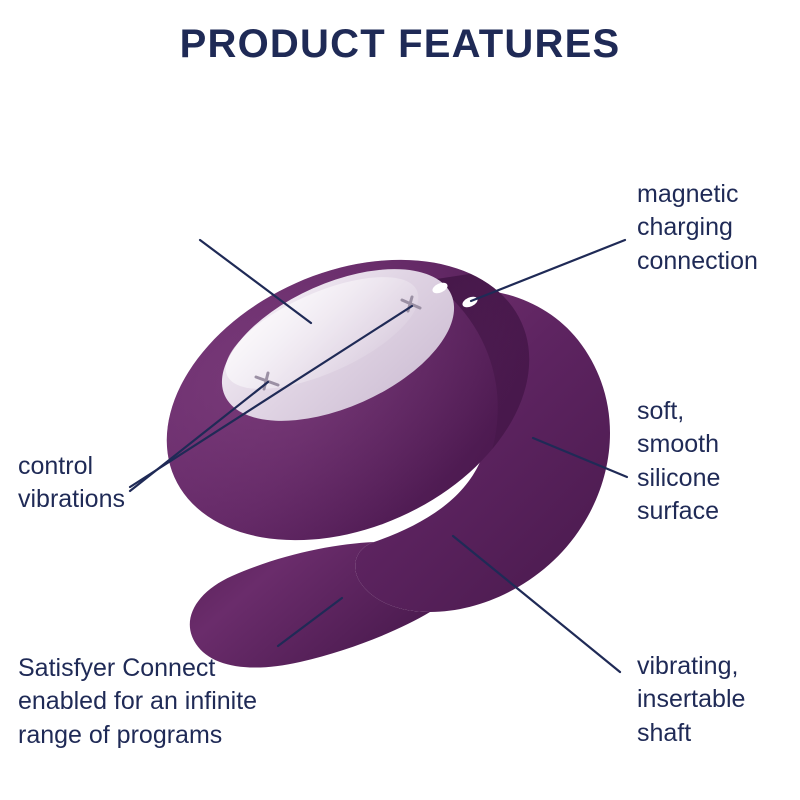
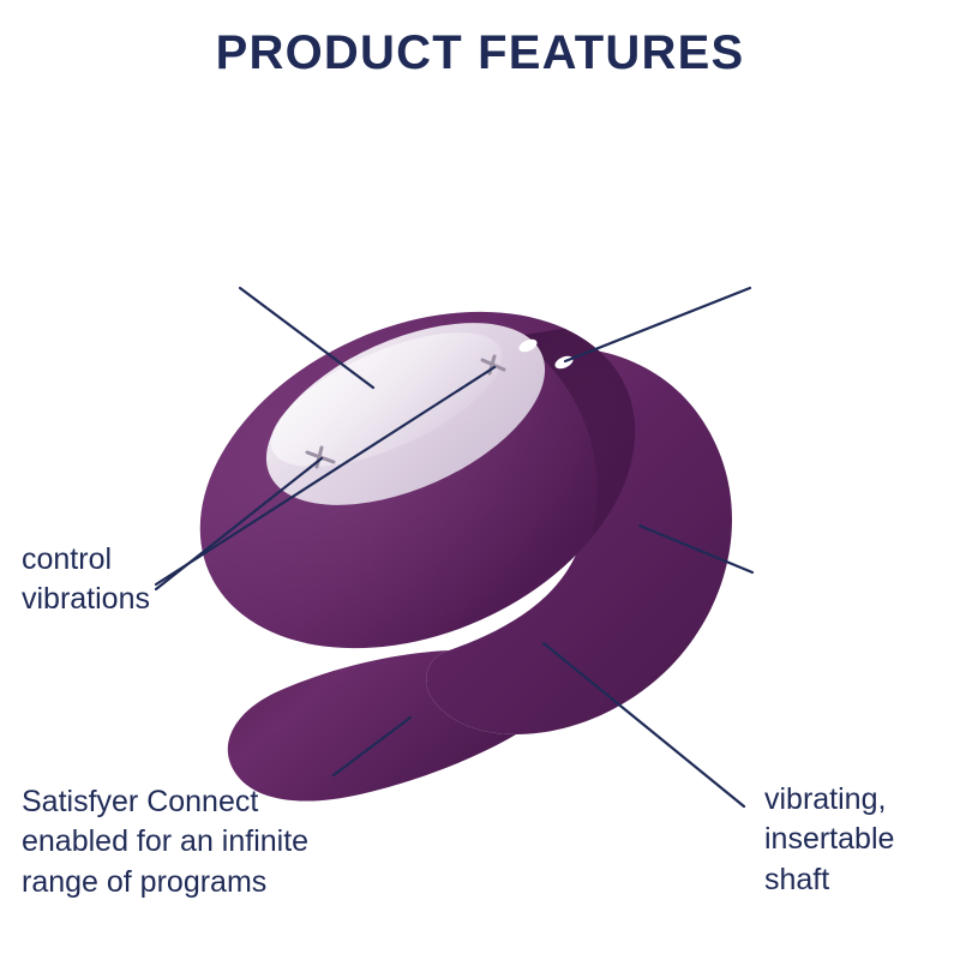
  PRODUCT FEATURES
  control
  vibrations
  Satisfyer Connect
  enabled for an infinite
  range of programs
- magnetic
- charging
- connection
- soft,
- smooth
- silicone
- surface
  vibrating,
  insertable
  shaft
